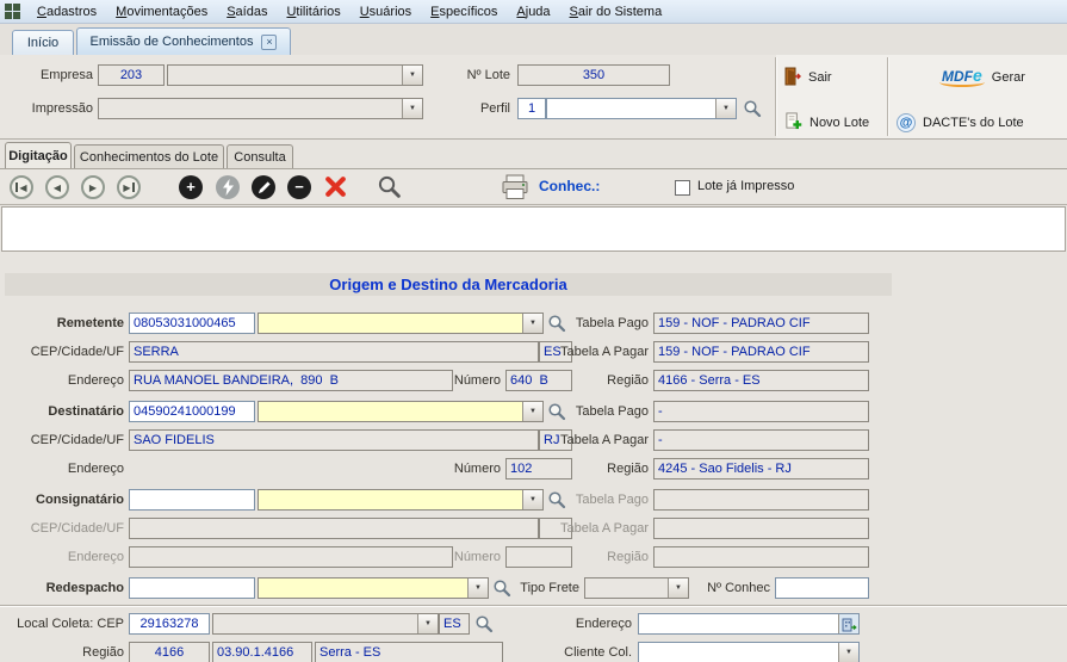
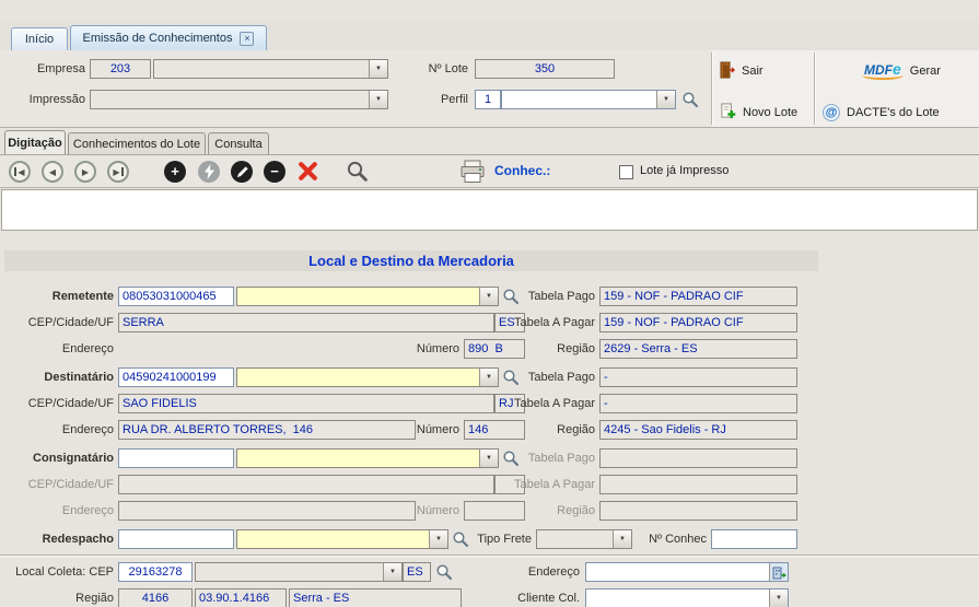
- Cadastros
- Movimentações
- Saídas
- Utilitários
- Usuários
- Específicos
- Ajuda
- Sair do Sistema
  Início
  Emissão de Conhecimentos
  ×
  Empresa
  203
  Nº Lote
  350
  Impressão
  Perfil
  1
  Sair
  Novo Lote
  MDFe
  Gerar
  @
  DACTE's do Lote
  Digitação
  Conhecimentos do Lote
  Consulta
  ◀
  ◀
  ▶
  ▶
  +
  −
  Conhec.:
  Lote já Impresso
- Origem e Destino da Mercadoria
+ Local e Destino da Mercadoria
  Remetente
  08053031000465
  Tabela Pago
  159 - NOF - PADRAO CIF
  CEP/Cidade/UF
  SERRA
  ES
  Tabela A Pagar
  159 - NOF - PADRAO CIF
  Endereço
- RUA MANOEL BANDEIRA, 890 B
  Número
- 640 B
+ 890 B
  Região
- 4166 - Serra - ES
+ 2629 - Serra - ES
  Destinatário
  04590241000199
  Tabela Pago
  -
  CEP/Cidade/UF
  SAO FIDELIS
  RJ
  Tabela A Pagar
  -
  Endereço
+ RUA DR. ALBERTO TORRES, 146
  Número
- 102
+ 146
  Região
  4245 - Sao Fidelis - RJ
  Consignatário
  Tabela Pago
  CEP/Cidade/UF
  Tabela A Pagar
  Endereço
  Número
  Região
  Redespacho
  Tipo Frete
  Nº Conhec
  Local Coleta: CEP
  29163278
  ES
  Endereço
  Região
  4166
  03.90.1.4166
  Serra - ES
  Cliente Col.
